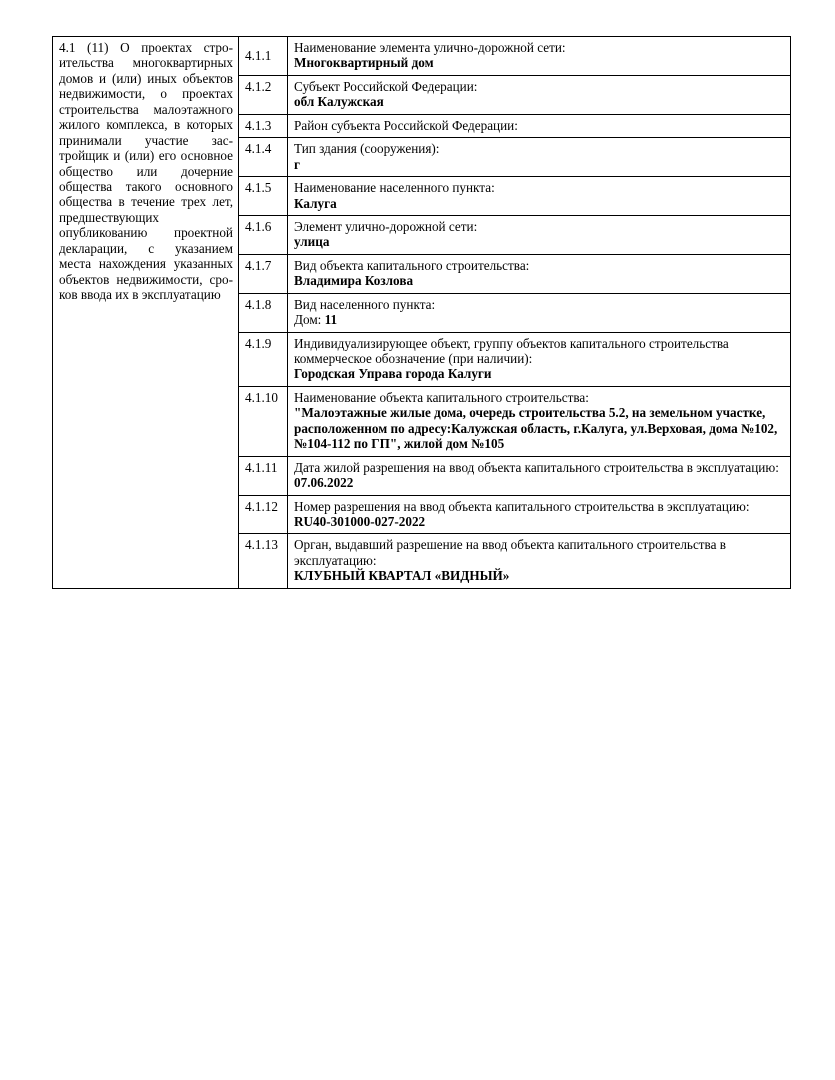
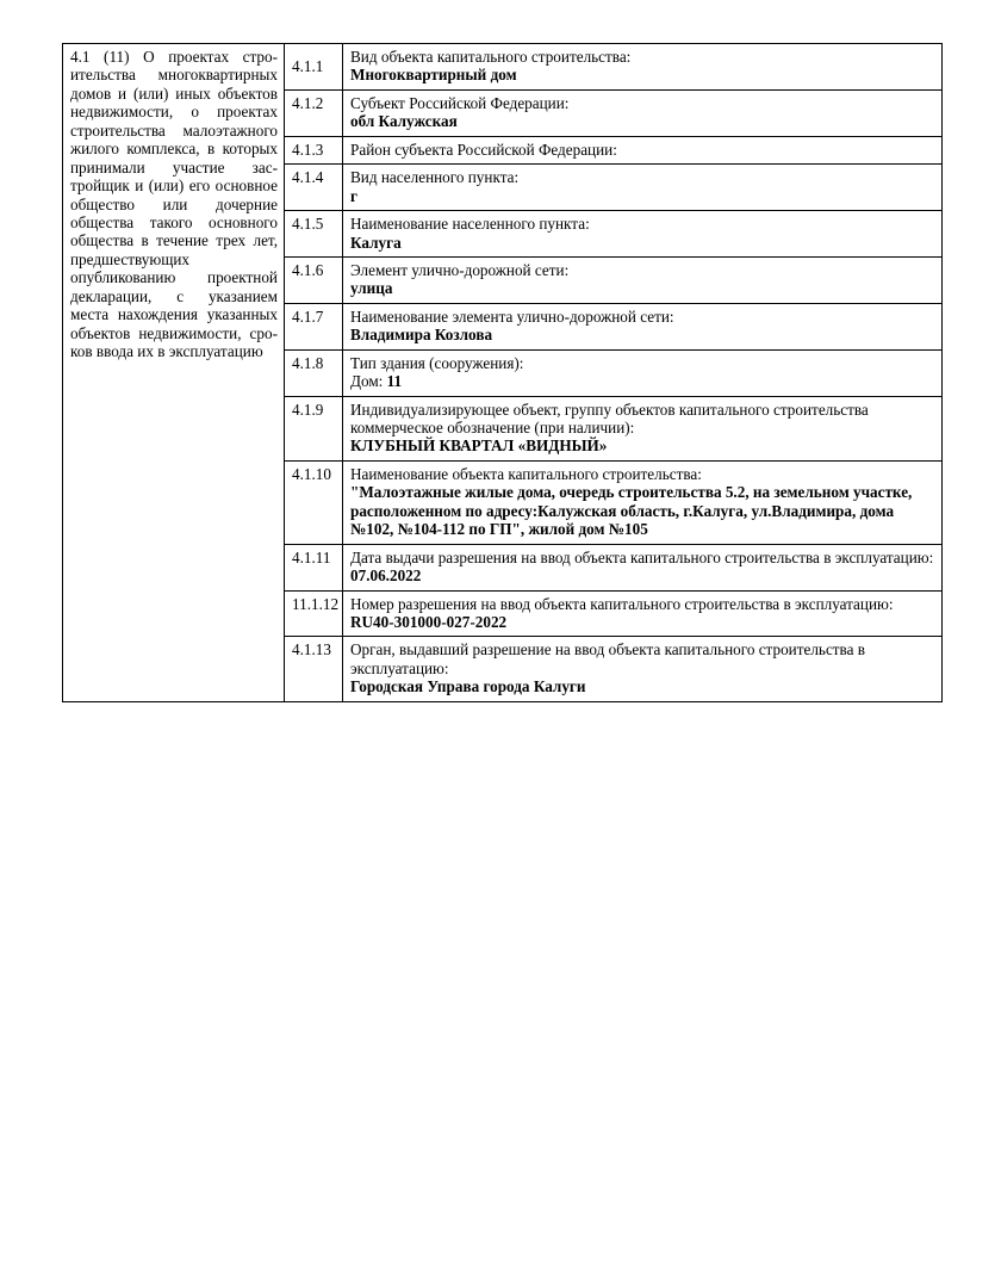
- 4.1 (11) О проектах стро­ительства многоквартир­ных домов и (или) иных объектов недвижимости, о проектах строительства малоэтажного жилого комплекса, в которых принимали участие зас­тройщик и (или) его ос­новное общество или до­черние общества такого основного общества в те­чение трех лет, предшес­твующих опубликованию проектной декларации, с указанием места нахож­дения указанных объек­тов недвижимости, сро­ков ввода их в эксплуата­цию	4.1.1	Наименование элемента улично-дорожной сети: Многоквартирный дом
+ 4.1 (11) О проектах стро­ительства многоквартир­ных домов и (или) иных объектов недвижимости, о проектах строительства малоэтажного жилого комплекса, в которых принимали участие зас­тройщик и (или) его ос­новное общество или до­черние общества такого основного общества в те­чение трех лет, предшес­твующих опубликованию проектной декларации, с указанием места нахож­дения указанных объек­тов недвижимости, сро­ков ввода их в эксплуата­цию	4.1.1	Вид объекта капитального строительства: Многоквартирный дом
  4.1.2	Субъект Российской Федерации: обл Калужская
  4.1.3	Район субъекта Российской Федерации:
- 4.1.4	Тип здания (сооружения): г
+ 4.1.4	Вид населенного пункта: г
  4.1.5	Наименование населенного пункта: Калуга
  4.1.6	Элемент улично-дорожной сети: улица
- 4.1.7	Вид объекта капитального строительства: Владимира Козлова
+ 4.1.7	Наименование элемента улично-дорожной сети: Владимира Козлова
- 4.1.8	Вид населенного пункта: Дом: 11
+ 4.1.8	Тип здания (сооружения): Дом: 11
- 4.1.9	Индивидуализирующее объект, группу объектов капитального стро­ительства коммерческое обозначение (при наличии): Городская Управа города Калуги
+ 4.1.9	Индивидуализирующее объект, группу объектов капитального стро­ительства коммерческое обозначение (при наличии): КЛУБНЫЙ КВАРТАЛ «ВИДНЫЙ»
- 4.1.10	Наименование объекта капитального строительства: "Малоэтажные жилые дома, очередь строительства 5.2, на земель­ном участке, расположенном по адресу:Калужская область, г.Ка­луга, ул.Верховая, дома №102, №104-112 по ГП", жилой дом №105
+ 4.1.10	Наименование объекта капитального строительства: "Малоэтажные жилые дома, очередь строительства 5.2, на земель­ном участке, расположенном по адресу:Калужская область, г.Ка­луга, ул.Владимира, дома №102, №104-112 по ГП", жилой дом №105
- 4.1.11	Дата жилой разрешения на ввод объекта капитального строительства в эксплуатацию: 07.06.2022
+ 4.1.11	Дата выдачи разрешения на ввод объекта капитального строительства в эксплуатацию: 07.06.2022
- 4.1.12	Номер разрешения на ввод объекта капитального строительства в экс­плуатацию: RU40-301000-027-2022
+ 11.1.12	Номер разрешения на ввод объекта капитального строительства в экс­плуатацию: RU40-301000-027-2022
- 4.1.13	Орган, выдавший разрешение на ввод объекта капитального строитель­ства в эксплуатацию: КЛУБНЫЙ КВАРТАЛ «ВИДНЫЙ»
+ 4.1.13	Орган, выдавший разрешение на ввод объекта капитального строитель­ства в эксплуатацию: Городская Управа города Калуги
